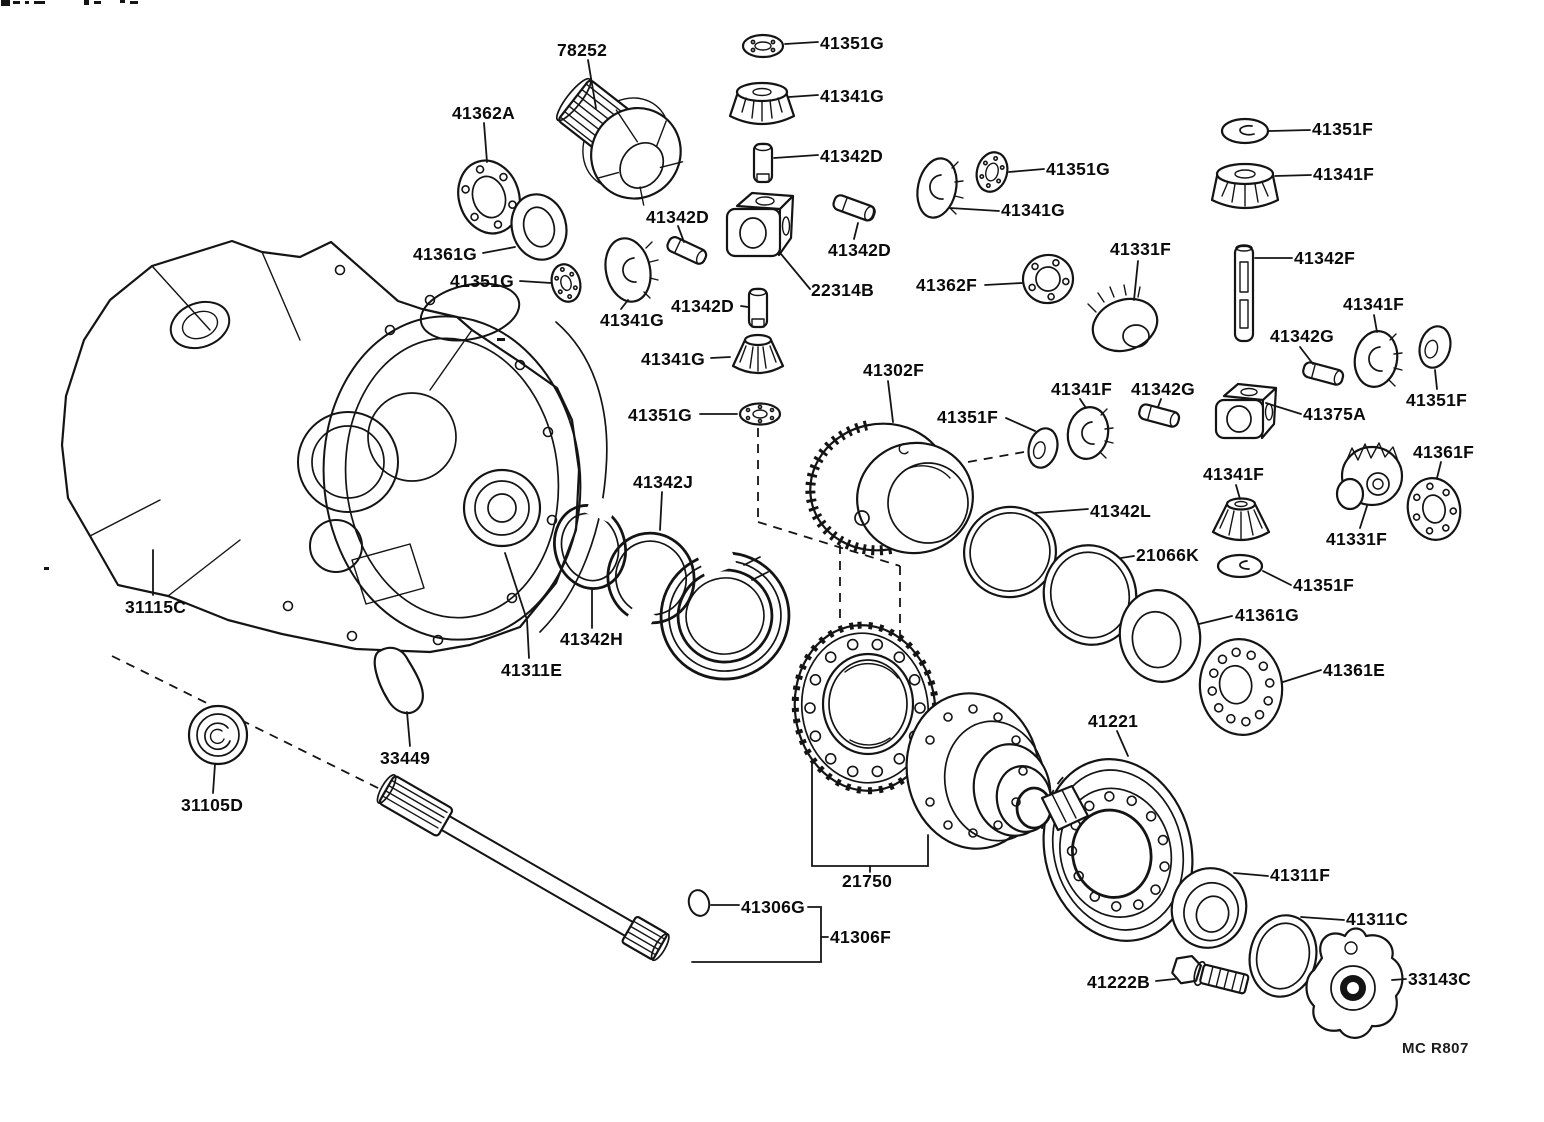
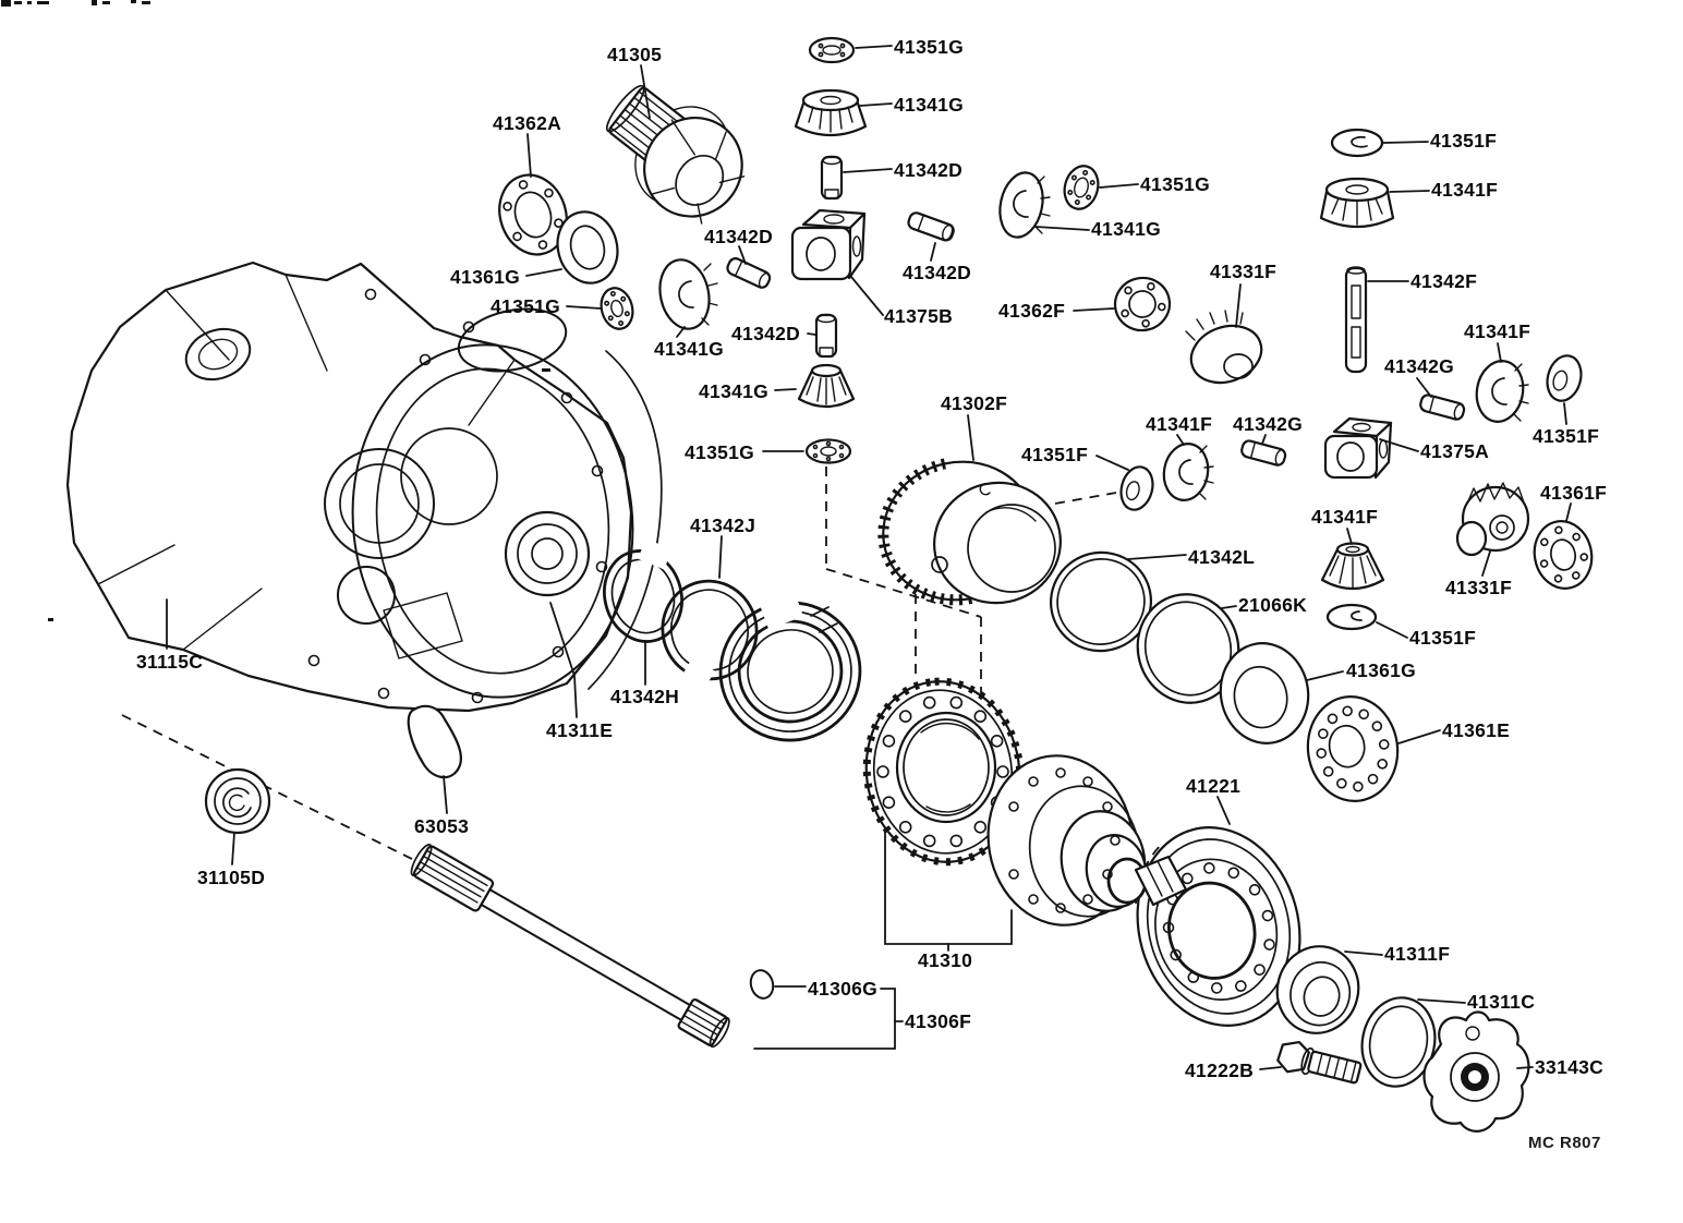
- 78252
+ 41305
  41351G
  41341G
  41342D
  41362A
  41342D
  41342D
- 22314B
+ 41375B
  41342D
  41341G
  41351G
  41351G
  41341G
  41361G
  41351G
  41341G
  41362F
  41331F
  41342F
  41351F
  41341F
  41341F
  41342G
  41351F
  41375A
  41361F
  41302F
  41351F
  41341F
  41342G
  41342L
  21066K
  41341F
  41331F
  41351F
  41361G
  41361E
  41342J
  41342H
  41311E
  31115C
- 33449
+ 63053
  31105D
- 21750
+ 41310
  41306G
  41306F
  41221
  41311F
  41311C
  41222B
  33143C
  MC R807
